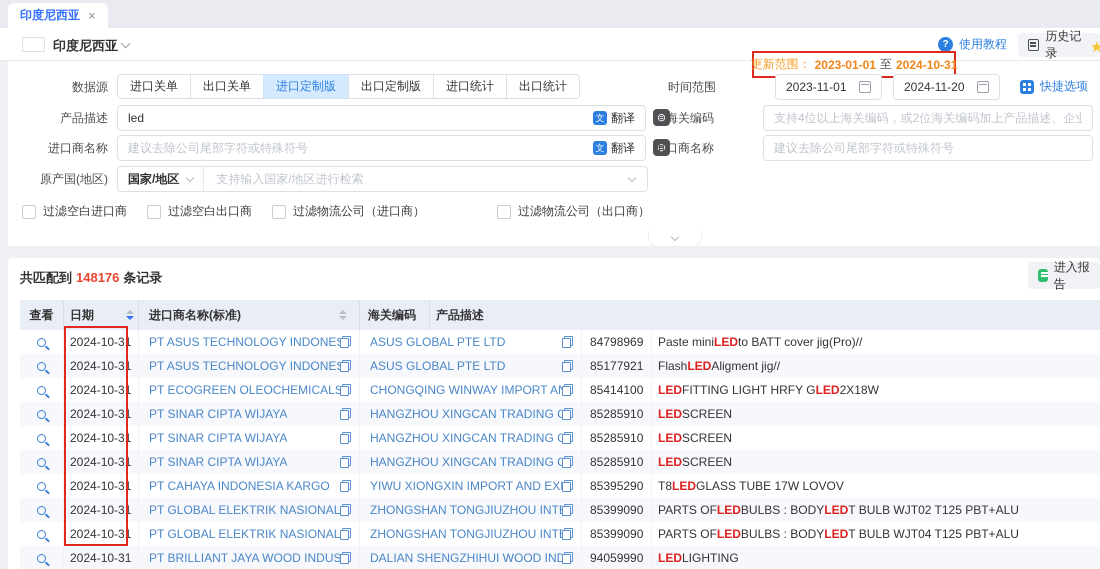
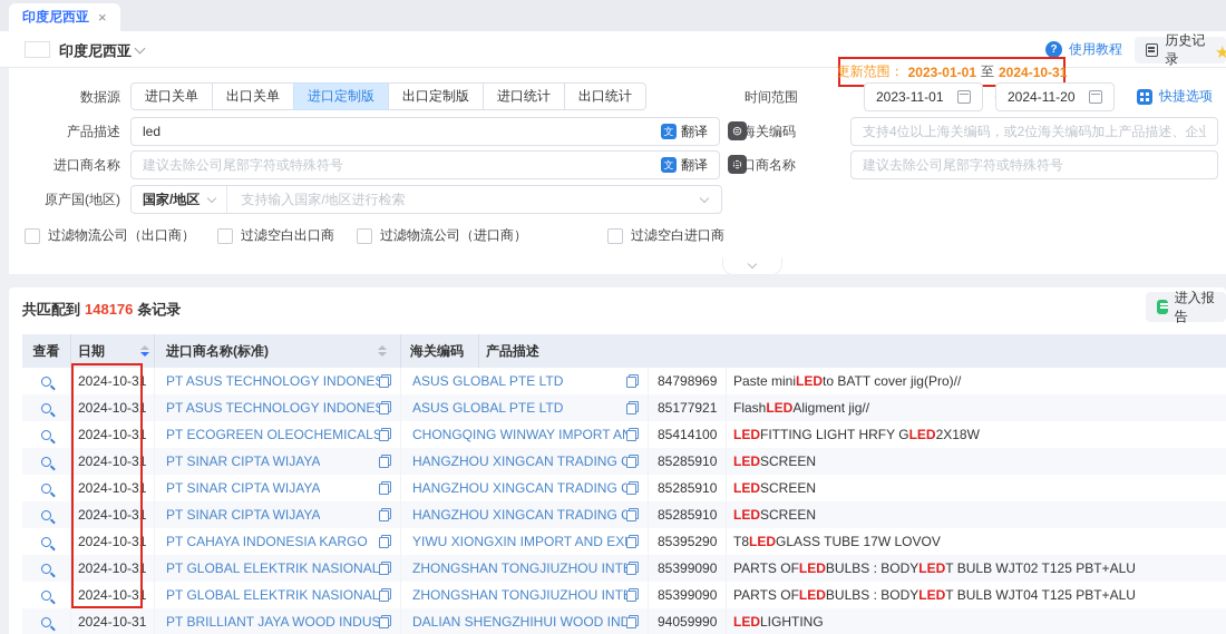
  印度尼西亚
  ×
  印度尼西亚
  ?
  使用教程
  历史记录
  ★
  更新范围：
  2023-01-01
  至
  2024-10-31
  数据源
  进口关单
  出口关单
  进口定制版
  出口定制版
  进口统计
  出口统计
  时间范围
  2023-11-01
  2024-11-20
  快捷选项
  产品描述
  led
  文
  翻译
  ⊜
  海关编码
  支持4位以上海关编码，或2位海关编码加上产品描述、企业
  进口商名称
  建议去除公司尾部字符或特殊符号
  文
  翻译
  ⊜
  出口商名称
  建议去除公司尾部字符或特殊符号
  原产国(地区)
  国家/地区
  支持输入国家/地区进行检索
- 过滤空白进口商
+ 过滤物流公司（出口商）
  过滤空白出口商
  过滤物流公司（进口商）
- 过滤物流公司（出口商）
+ 过滤空白进口商
  共匹配到 148176 条记录
  进入报告
  查看
  日期
  进口商名称(标准)
  海关编码
  产品描述
  2024-10-31
  PT ASUS TECHNOLOGY INDONE
  ASUS GLOBAL PTE LTD
  84798969
  Paste mini
  LED
  to BATT cover jig(Pro)//
  2024-10-31
  PT ASUS TECHNOLOGY INDONE
  ASUS GLOBAL PTE LTD
  85177921
  Flash
  LED
  Aligment jig//
  2024-10-31
  PT ECOGREEN OLEOCHEMICALS
  CHONGQING WINWAY IMPORT A
  85414100
  LED
  FITTING LIGHT HRFY G
  LED
  2X18W
  2024-10-31
  PT SINAR CIPTA WIJAYA
  HANGZHOU XINGCAN TRADING
  85285910
  LED
  SCREEN
  2024-10-31
  PT SINAR CIPTA WIJAYA
  HANGZHOU XINGCAN TRADING
  85285910
  LED
  SCREEN
  2024-10-31
  PT SINAR CIPTA WIJAYA
  HANGZHOU XINGCAN TRADING
  85285910
  LED
  SCREEN
  2024-10-31
  PT CAHAYA INDONESIA KARGO
  YIWU XIONGXIN IMPORT AND EX
  85395290
  T8
  LED
  GLASS TUBE 17W LOVOV
  2024-10-31
  PT GLOBAL ELEKTRIK NASIONAL
  ZHONGSHAN TONGJIUZHOU INT
  85399090
  PARTS OF
  LED
  BULBS : BODY
  LED
  T BULB WJT02 T125 PBT+ALU
  2024-10-31
  PT GLOBAL ELEKTRIK NASIONAL
  ZHONGSHAN TONGJIUZHOU INT
  85399090
  PARTS OF
  LED
  BULBS : BODY
  LED
  T BULB WJT04 T125 PBT+ALU
  2024-10-31
  PT BRILLIANT JAYA WOOD INDUS
  DALIAN SHENGZHIHUI WOOD IN
  94059990
  LED
  LIGHTING
